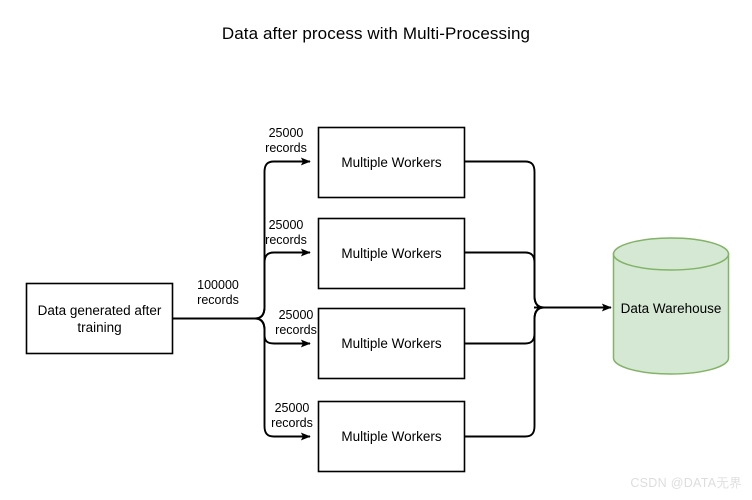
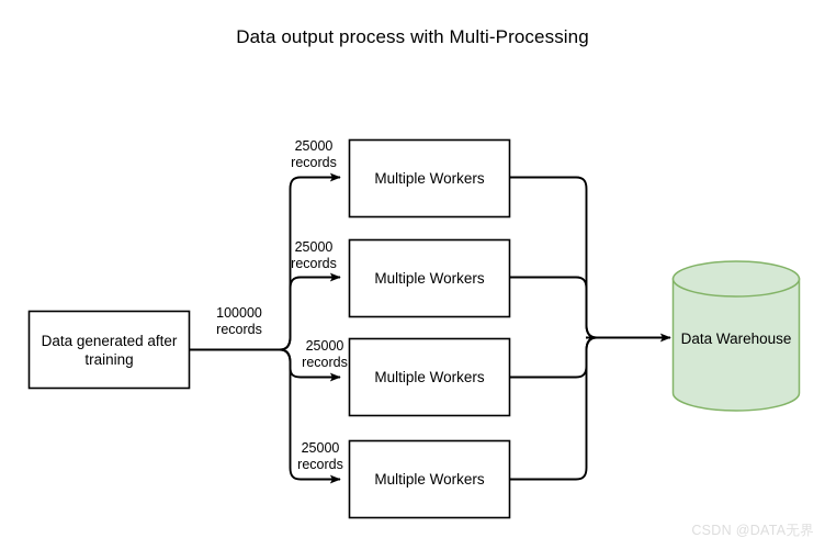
- Data after process with Multi-Processing
+ Data output process with Multi-Processing
  Data generated after
  training
  Multiple Workers
  Multiple Workers
  Multiple Workers
  Multiple Workers
  Data Warehouse
  100000
  records
  25000
  records
  25000
  records
  25000
  records
  25000
  records
  CSDN @DATA无界
